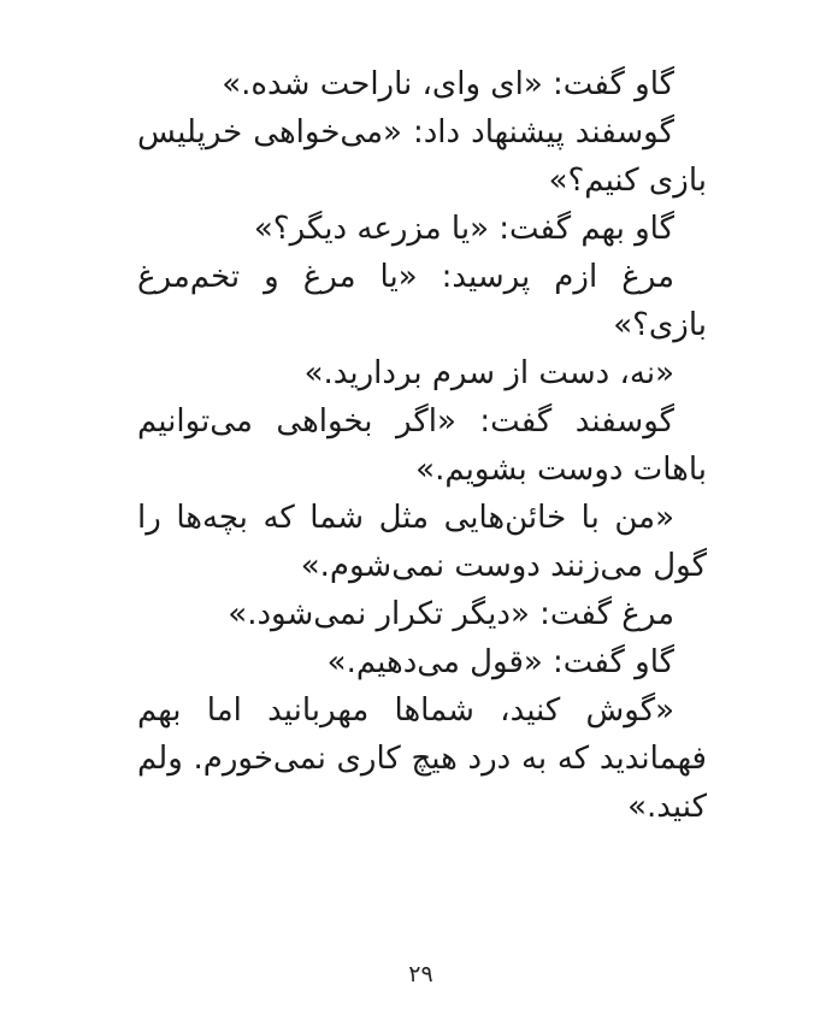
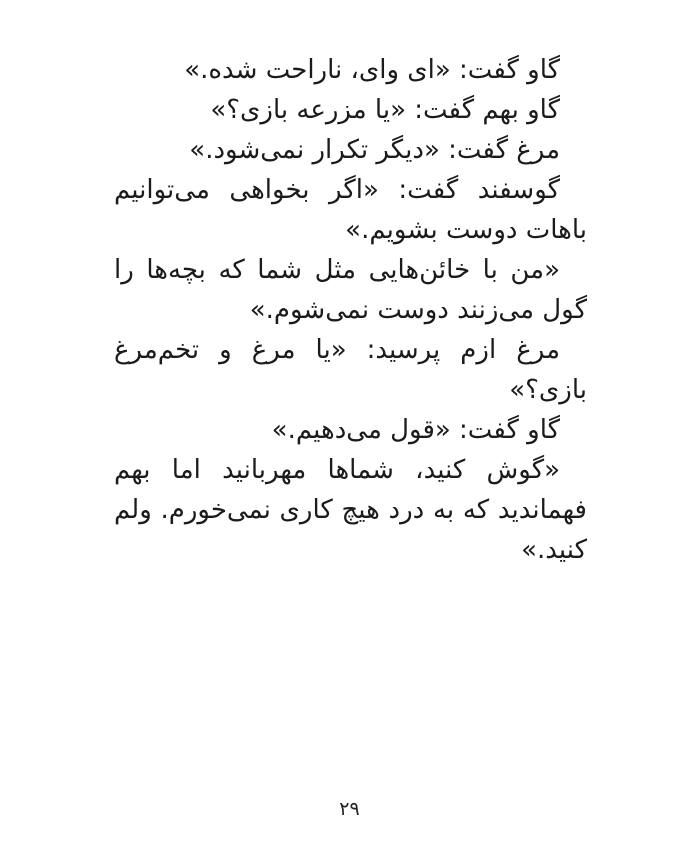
  گاو گفت: «ای وای، ناراحت شده.»
- گوسفند پیشنهاد داد: «می‌خواهی خرپلیس بازی کنیم؟»
- گاو بهم گفت: «یا مزرعه دیگر؟»
+ گاو بهم گفت: «یا مزرعه بازی؟»
- مرغ ازم پرسید: «یا مرغ و تخم‌مرغ بازی؟»
+ مرغ گفت: «دیگر تکرار نمی‌شود.»
- «نه، دست از سرم بردارید.»
  گوسفند گفت: «اگر بخواهی می‌توانیم باهات دوست بشویم.»
  «من با خائن‌هایی مثل شما که بچه‌ها را گول می‌زنند دوست نمی‌شوم.»
- مرغ گفت: «دیگر تکرار نمی‌شود.»
+ مرغ ازم پرسید: «یا مرغ و تخم‌مرغ بازی؟»
  گاو گفت: «قول می‌دهیم.»
  «گوش کنید، شماها مهربانید اما بهم فهماندید که به درد هیچ کاری نمی‌خورم. ولم کنید.»
  ۲۹
